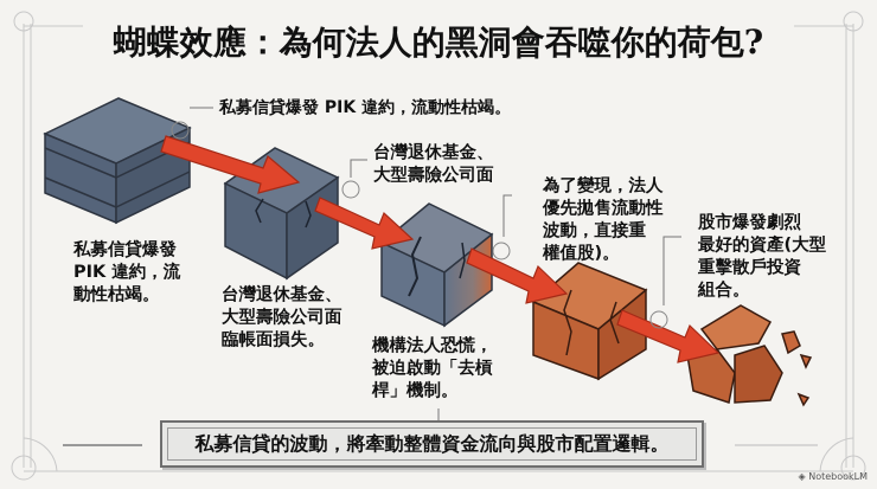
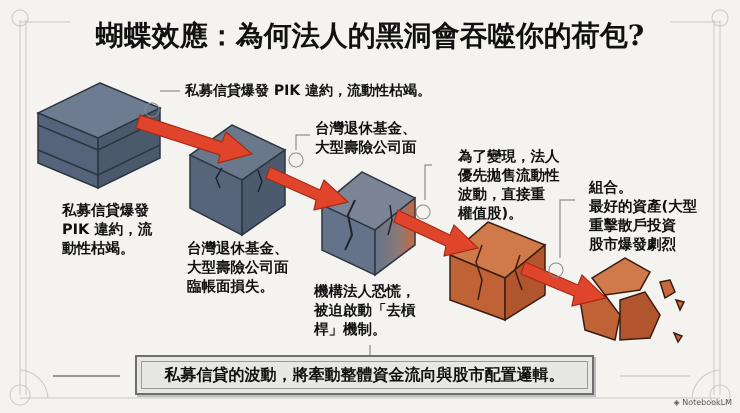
  蝴蝶效應：為何法人的黑洞會吞噬你的荷包?
  私募信貸爆發 PIK 違約，流動性枯竭。
  私募信貸爆發
  PIK 違約，流
  動性枯竭。
  台灣退休基金、
  大型壽險公司面
  台灣退休基金、
  大型壽險公司面
  臨帳面損失。
  機構法人恐慌，
  被迫啟動「去槓
  桿」機制。
  為了變現，法人
  優先拋售流動性
  波動，直接重
  權值股)。
- 股市爆發劇烈
+ 組合。
  最好的資產(大型
  重擊散戶投資
- 組合。
+ 股市爆發劇烈
  私募信貸的波動，將牽動整體資金流向與股市配置邏輯。
  ◈ NotebookLM
